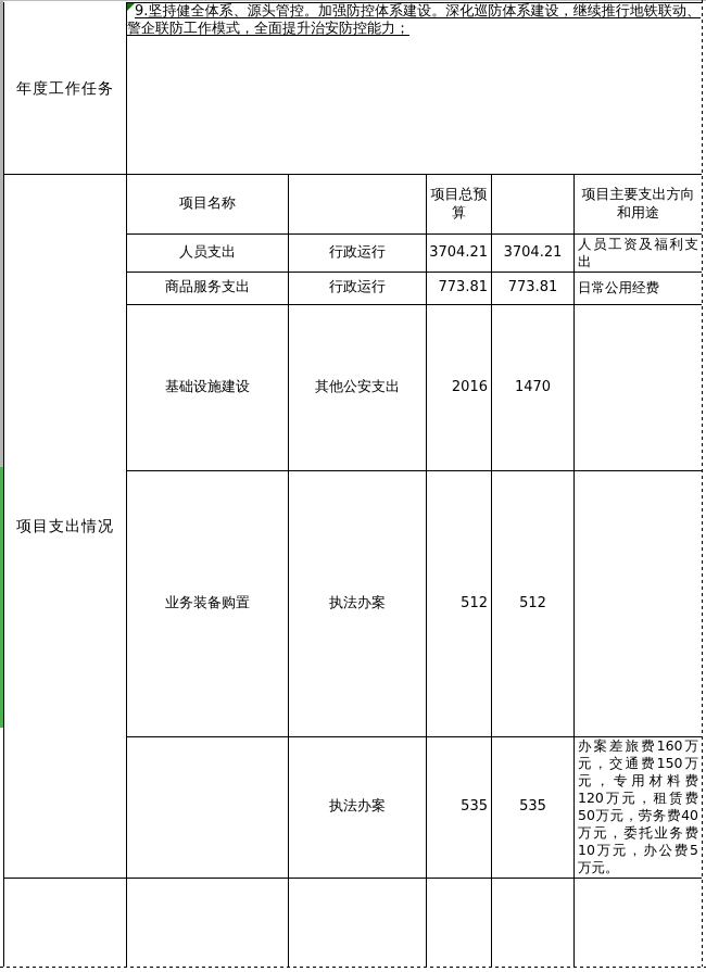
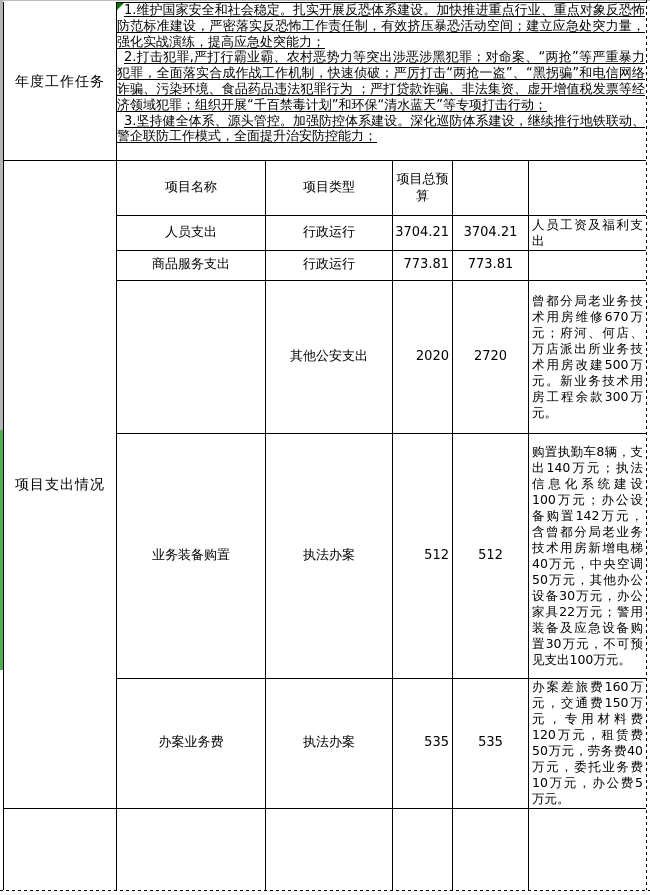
  年度工作任务
  项目支出情况
+ 1.维护国家安全和社会稳定。扎实开展反恐体系建设。加快推进重点行业、重点对象反恐怖防范标准建设，严密落实反恐怖工作责任制，有效挤压暴恐活动空间；建立应急处突力量，强化实战演练，提高应急处突能力；
+ 2.打击犯罪,严打行霸业霸、农村恶势力等突出涉恶涉黑犯罪；对命案、“两抢”等严重暴力犯罪，全面落实合成作战工作机制，快速侦破；严厉打击“两抢一盗”、“黑拐骗”和电信网络诈骗、污染环境、食品药品违法犯罪行为 ；严打贷款诈骗、非法集资、虚开增值税发票等经济领域犯罪；组织开展“千百禁毒计划”和环保“清水蓝天”等专项打击行动；
- 9.坚持健全体系、源头管控。加强防控体系建设。深化巡防体系建设，继续推行地铁联动、警企联防工作模式，全面提升治安防控能力；
+ 3.坚持健全体系、源头管控。加强防控体系建设。深化巡防体系建设，继续推行地铁联动、警企联防工作模式，全面提升治安防控能力；
  项目名称
+ 项目类型
  项目总预算
- 项目主要支出方向和用途
  人员支出
  行政运行
  3704.21
  3704.21
  人员工资及福利支出
  商品服务支出
  行政运行
  773.81
  773.81
- 日常公用经费
- 基础设施建设
  其他公安支出
- 2016
+ 2020
- 1470
+ 2720
+ 曾都分局老业务技术用房维修670万元；府河、何店、万店派出所业务技术用房改建500万元。新业务技术用房工程余款300万元。
  业务装备购置
  执法办案
  512
  512
+ 购置执勤车8辆，支出140万元；执法信息化系统建设100万元；办公设备购置142万元，含曾都分局老业务技术用房新增电梯40万元，中央空调50万元，其他办公设备30万元，办公家具22万元；警用装备及应急设备购置30万元，不可预见支出100万元。
+ 办案业务费
  执法办案
  535
  535
  办案差旅费160万元，交通费150万元，专用材料费120万元，租赁费50万元，劳务费40万元，委托业务费10万元，办公费5万元。
